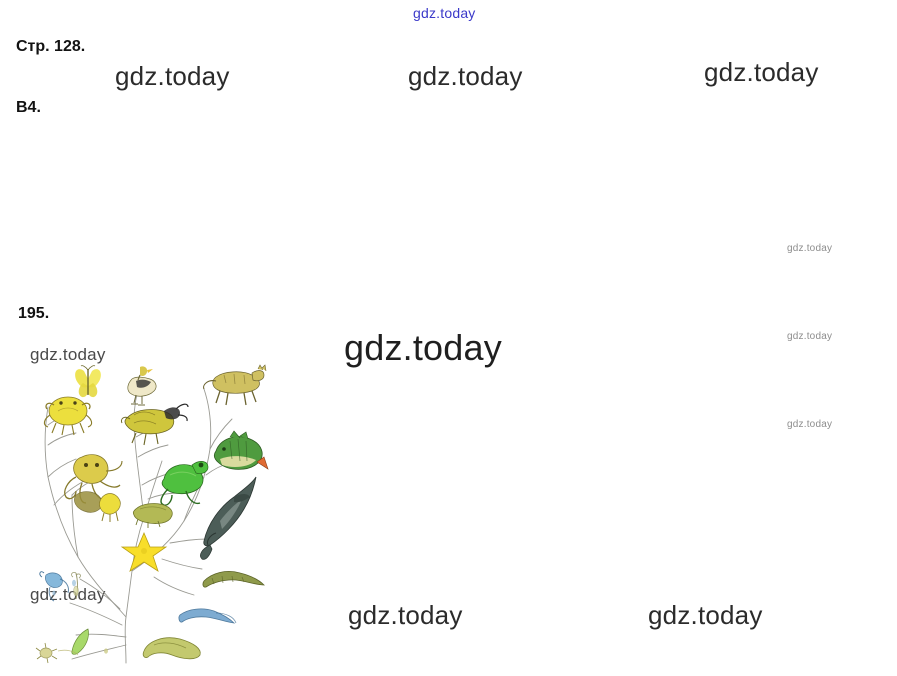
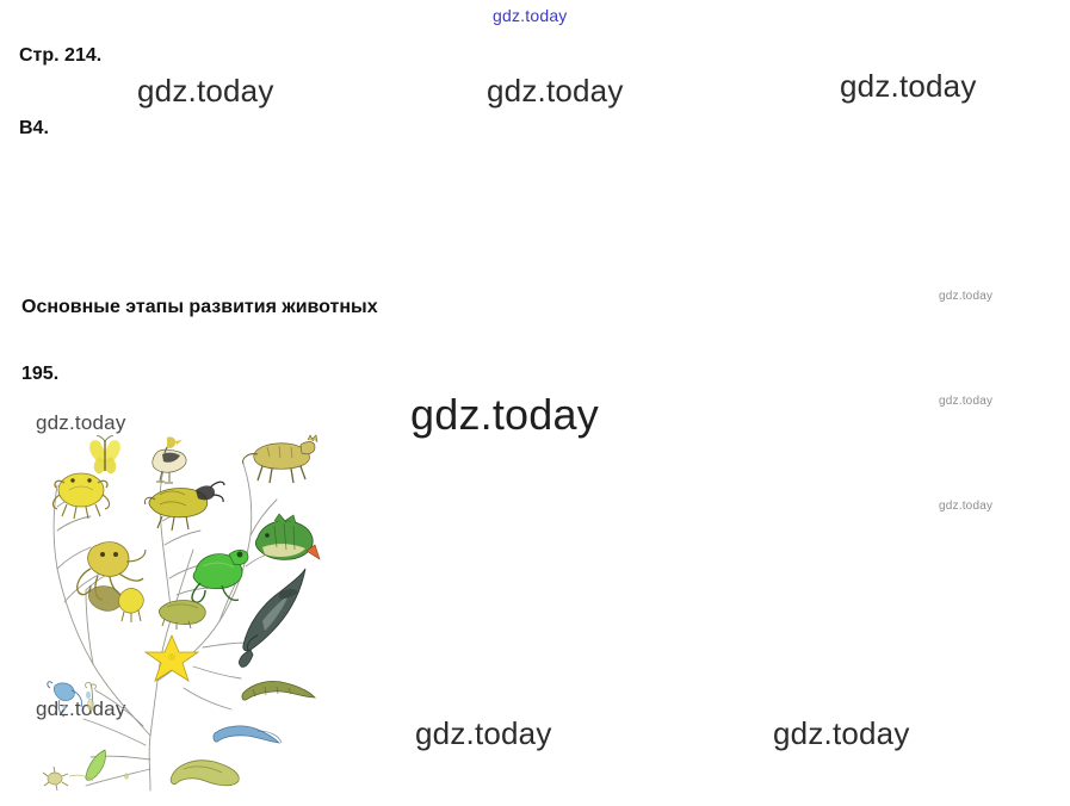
  gdz.today
  gdz.today
  gdz.today
  gdz.today
  gdz.today
  gdz.today
  gdz.today
  gdz.today
  gdz.today
  gdz.today
  gdz.today
  gdz.today
- Стр. 128.
+ Стр. 214.
  В4.
+ Основные этапы развития животных
  195.
